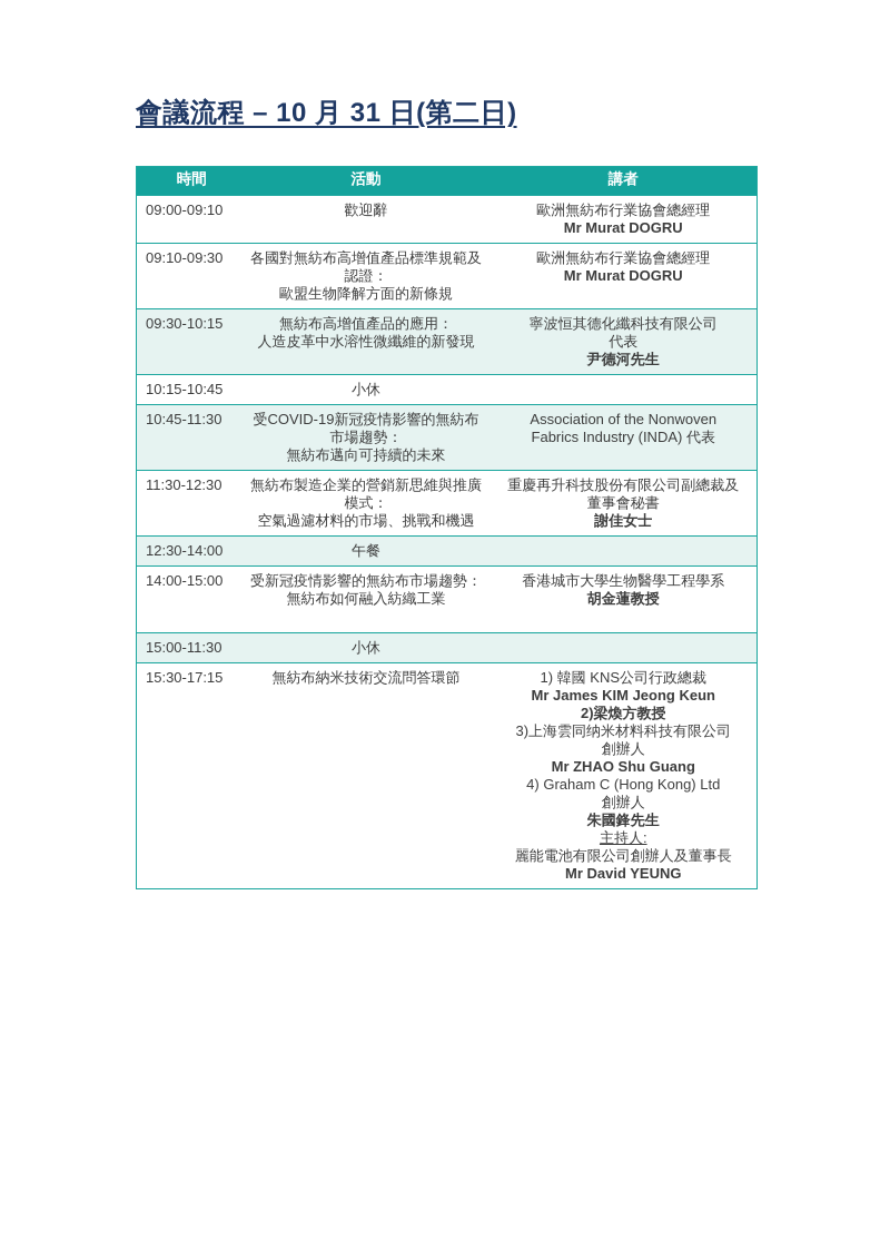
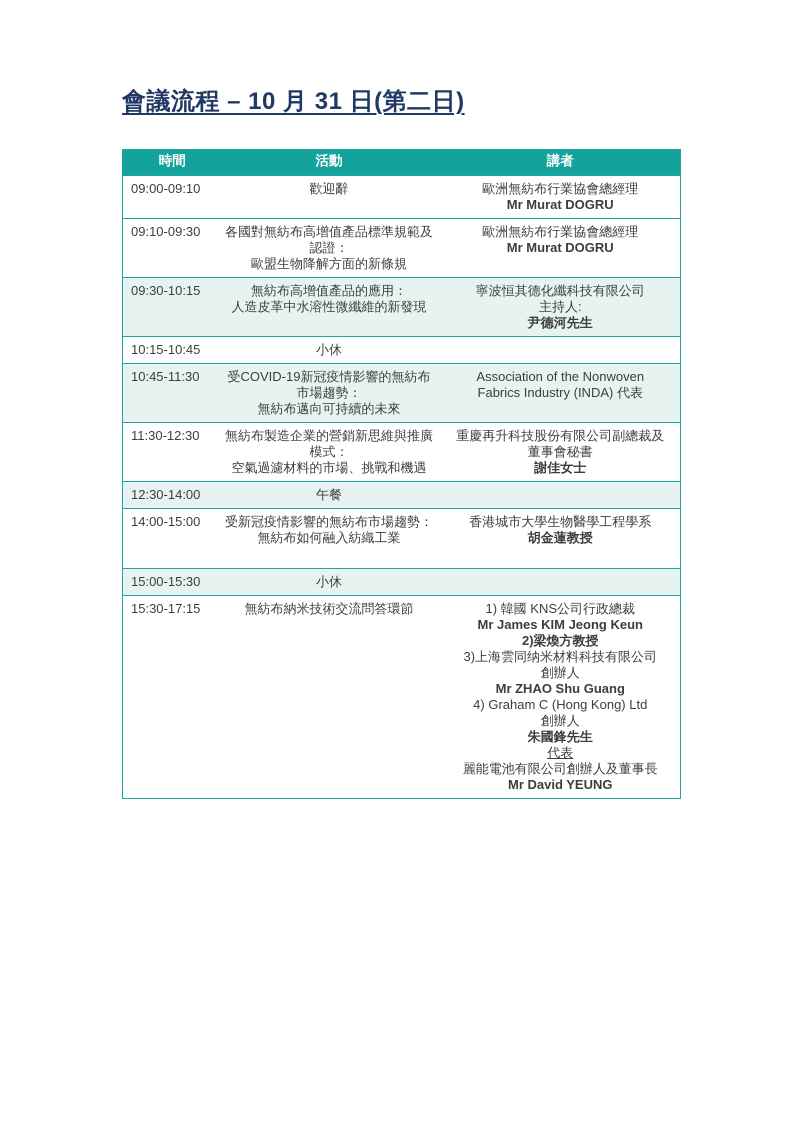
  會議流程 – 10 月 31 日(第二日)
  時間	活動	講者
  09:00-09:10	歡迎辭	歐洲無紡布行業協會總經理Mr Murat DOGRU
  09:10-09:30	各國對無紡布高增值產品標準規範及認證：歐盟生物降解方面的新條規	歐洲無紡布行業協會總經理Mr Murat DOGRU
- 09:30-10:15	無紡布高增值產品的應用：人造皮革中水溶性微纖維的新發現	寧波恒其德化纖科技有限公司代表尹德河先生
+ 09:30-10:15	無紡布高增值產品的應用：人造皮革中水溶性微纖維的新發現	寧波恒其德化纖科技有限公司主持人:尹德河先生
  10:15-10:45	小休
  10:45-11:30	受COVID-19新冠疫情影響的無紡布市場趨勢：無紡布邁向可持續的未來	Association of the NonwovenFabrics Industry (INDA) 代表
  11:30-12:30	無紡布製造企業的營銷新思維與推廣模式：空氣過濾材料的市場、挑戰和機遇	重慶再升科技股份有限公司副總裁及董事會秘書謝佳女士
  12:30-14:00	午餐
  14:00-15:00	受新冠疫情影響的無紡布市場趨勢：無紡布如何融入紡織工業	香港城市大學生物醫學工程學系胡金蓮教授
- 15:00-11:30	小休
+ 15:00-15:30	小休
- 15:30-17:15	無紡布納米技術交流問答環節	1) 韓國 KNS公司行政總裁Mr James KIM Jeong Keun2)梁煥方教授3)上海雲同纳米材料科技有限公司創辦人Mr ZHAO Shu Guang4) Graham C (Hong Kong) Ltd創辦人朱國鋒先生主持人:麗能電池有限公司創辦人及董事長Mr David YEUNG
+ 15:30-17:15	無紡布納米技術交流問答環節	1) 韓國 KNS公司行政總裁Mr James KIM Jeong Keun2)梁煥方教授3)上海雲同纳米材料科技有限公司創辦人Mr ZHAO Shu Guang4) Graham C (Hong Kong) Ltd創辦人朱國鋒先生代表麗能電池有限公司創辦人及董事長Mr David YEUNG
